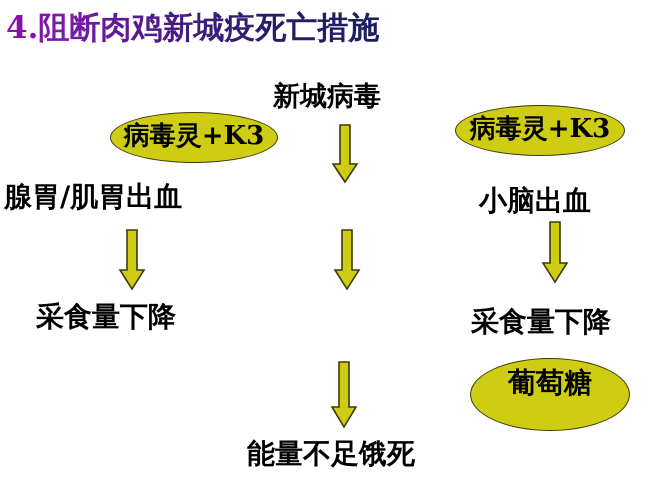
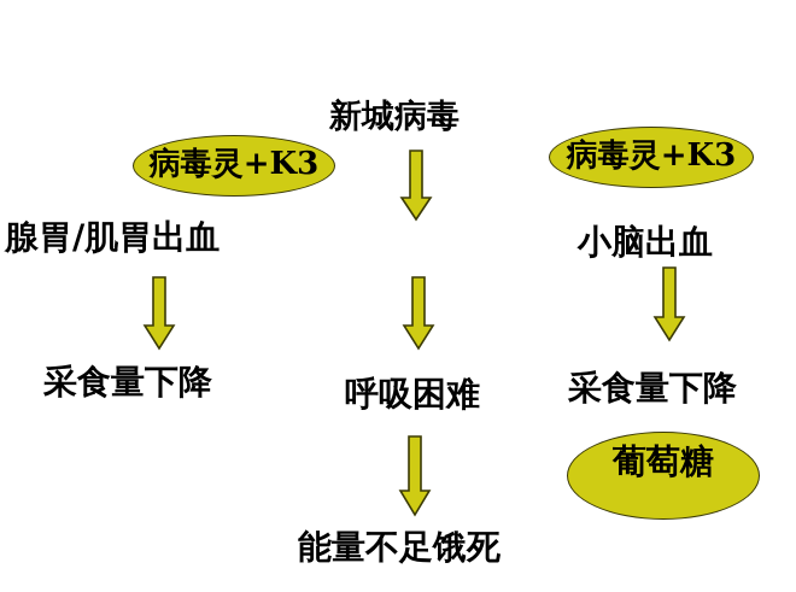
- 4.阻断肉鸡新城疫死亡措施
  新城病毒
  病毒灵+K3
  病毒灵+K3
  腺胃/肌胃出血
  小脑出血
  采食量下降
+ 呼吸困难
  采食量下降
  葡萄糖
  能量不足饿死
